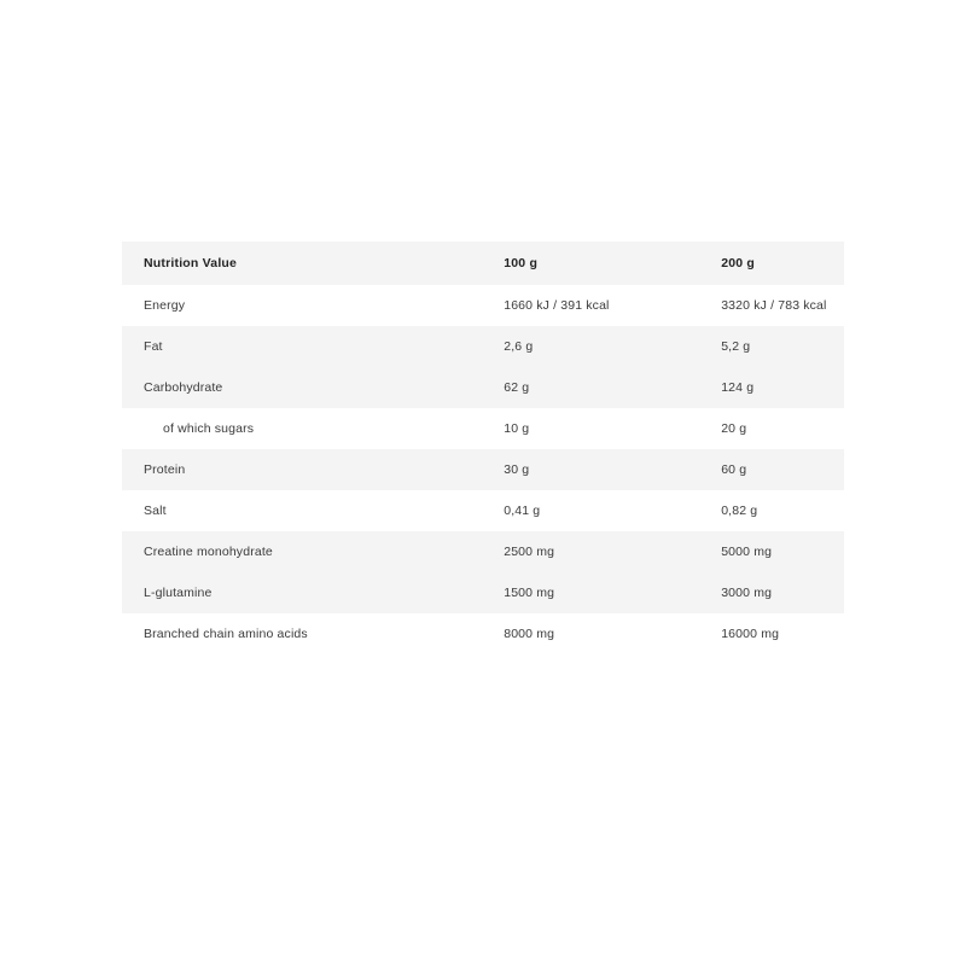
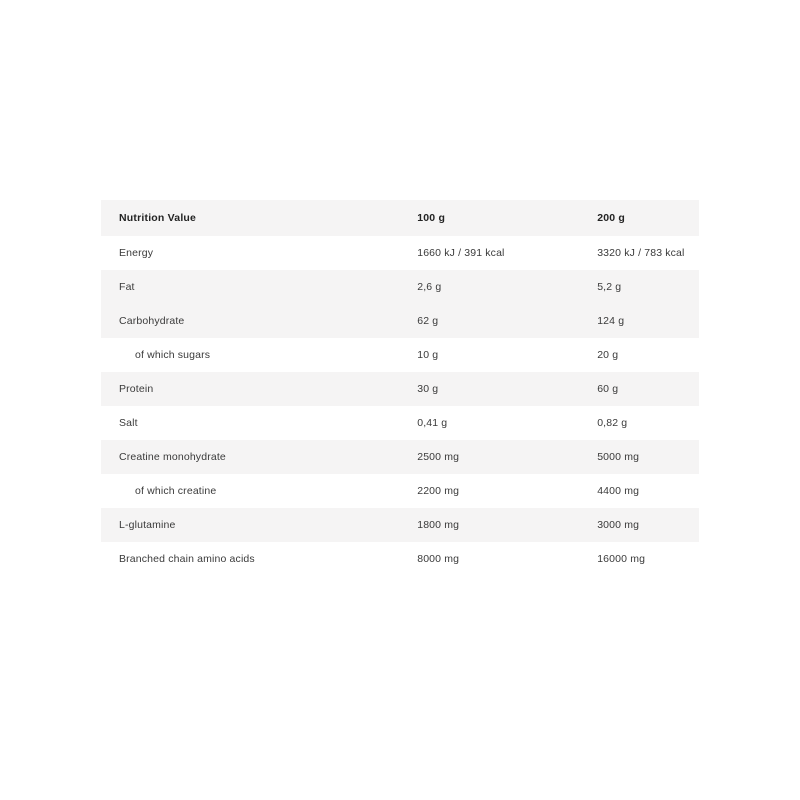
  Nutrition Value	100 g	200 g
  Energy	1660 kJ / 391 kcal	3320 kJ / 783 kcal
  Fat	2,6 g	5,2 g
  Carbohydrate	62 g	124 g
  of which sugars	10 g	20 g
  Protein	30 g	60 g
  Salt	0,41 g	0,82 g
  Creatine monohydrate	2500 mg	5000 mg
+ of which creatine	2200 mg	4400 mg
- L-glutamine	1500 mg	3000 mg
+ L-glutamine	1800 mg	3000 mg
  Branched chain amino acids	8000 mg	16000 mg
